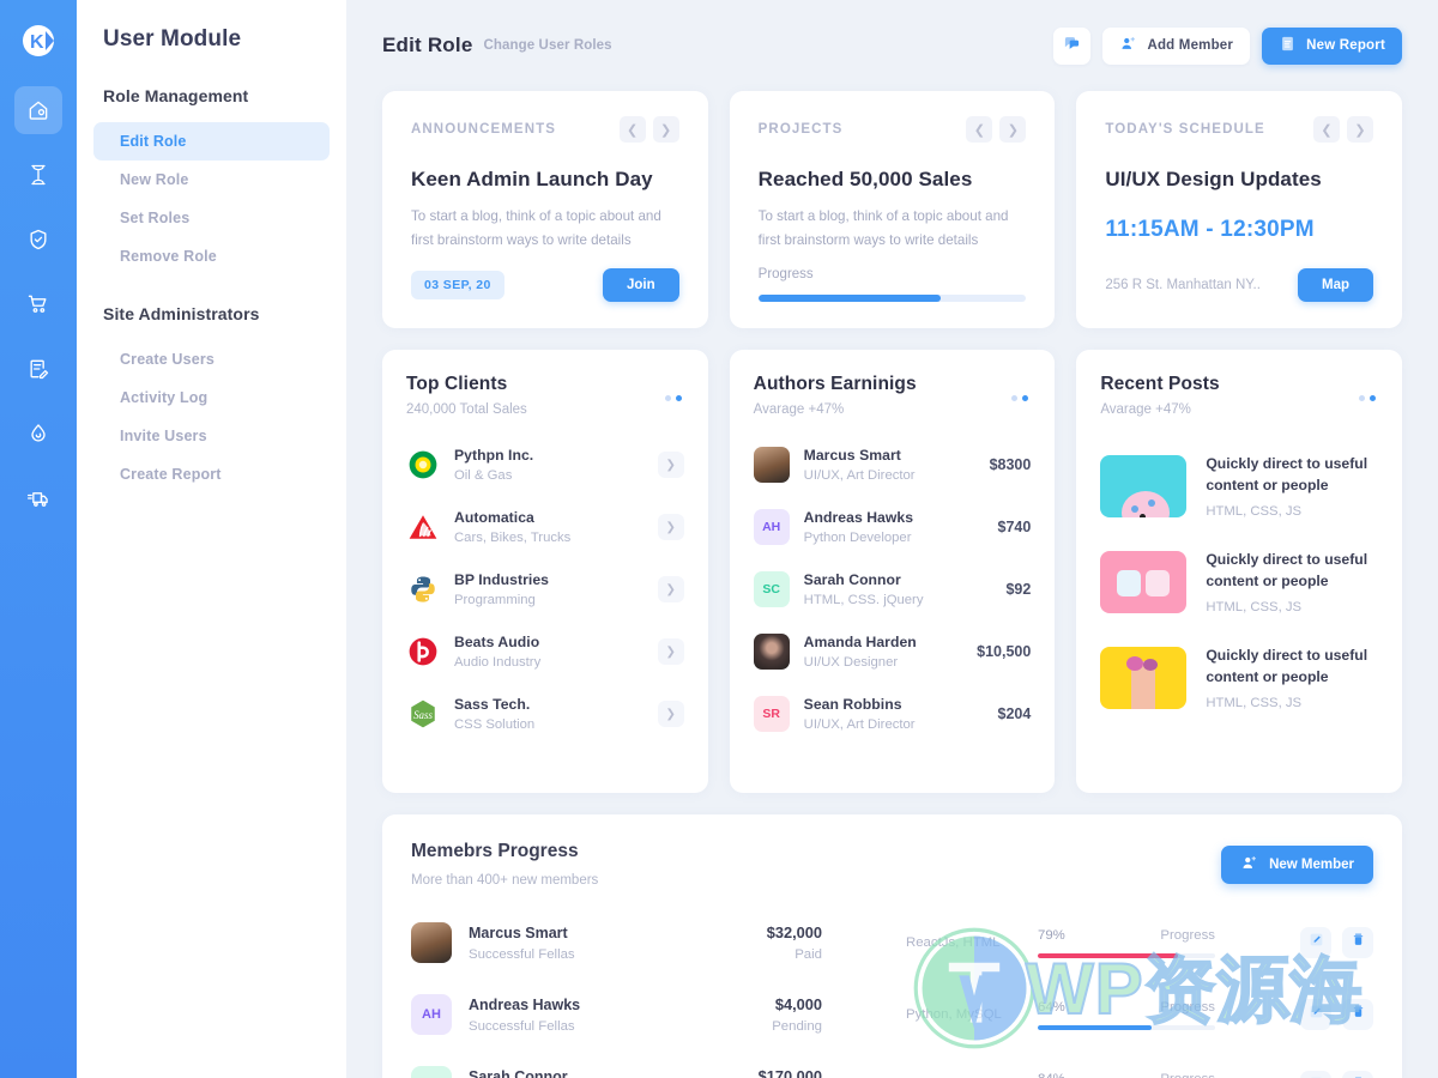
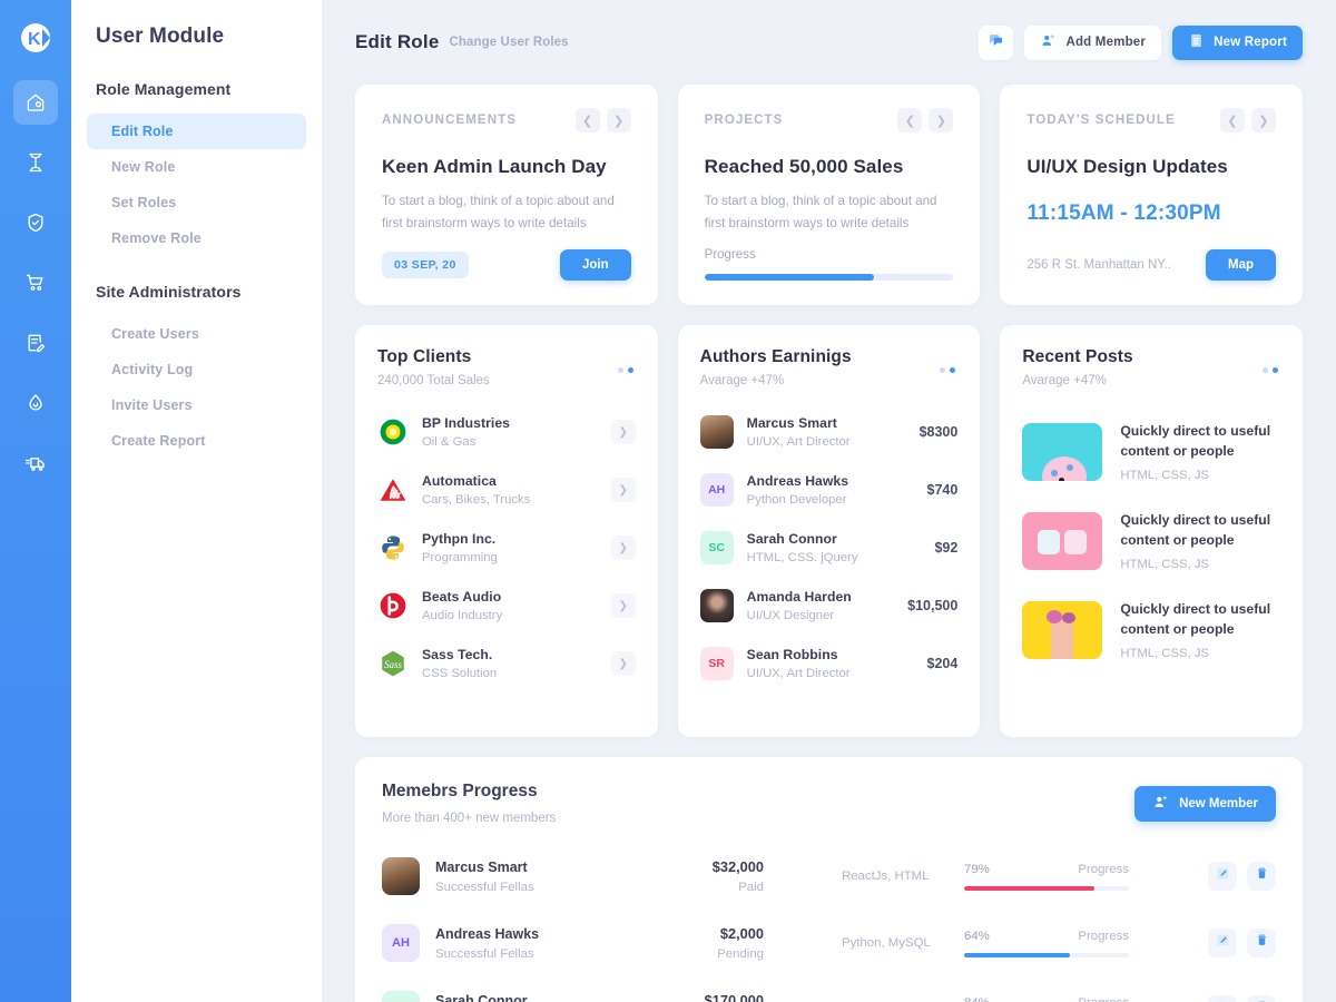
  K
  User Module
  Role Management
  Edit Role
  New Role
  Set Roles
  Remove Role
  Site Administrators
  Create Users
  Activity Log
  Invite Users
  Create Report
  Edit Role
  Change User Roles
  Add Member
  New Report
  ANNOUNCEMENTS
  ❮
  ❯
  Keen Admin Launch Day
  To start a blog, think of a topic about and first brainstorm ways to write details
  03 SEP, 20
  Join
  PROJECTS
  ❮
  ❯
  Reached 50,000 Sales
  To start a blog, think of a topic about and first brainstorm ways to write details
  Progress
  TODAY'S SCHEDULE
  ❮
  ❯
  UI/UX Design Updates
  11:15AM - 12:30PM
  256 R St. Manhattan NY..
  Map
  Top Clients
  240,000 Total Sales
- Pythpn Inc.
+ BP Industries
  Oil & Gas
  ❯
  Automatica
  Cars, Bikes, Trucks
  ❯
- BP Industries
+ Pythpn Inc.
  Programming
  ❯
  Beats Audio
  Audio Industry
  ❯
  Sass
  Sass Tech.
  CSS Solution
  ❯
  Authors Earninigs
  Avarage +47%
  Marcus Smart
  UI/UX, Art Director
  $8300
  AH
  Andreas Hawks
  Python Developer
  $740
  SC
  Sarah Connor
  HTML, CSS. jQuery
  $92
  Amanda Harden
  UI/UX Designer
  $10,500
  SR
  Sean Robbins
  UI/UX, Art Director
  $204
  Recent Posts
  Avarage +47%
  Quickly direct to useful content or people
  HTML, CSS, JS
  Quickly direct to useful content or people
  HTML, CSS, JS
  Quickly direct to useful content or people
  HTML, CSS, JS
  Memebrs Progress
  More than 400+ new members
  New Member
  Marcus Smart
  Successful Fellas
  $32,000
  Paid
  ReactJs, HTML
  79%
  Progress
  AH
  Andreas Hawks
  Successful Fellas
- $4,000
+ $2,000
  Pending
  Python, MySQL
  64%
  Progress
  Sarah Connor
  $170,000
- WP资源海
